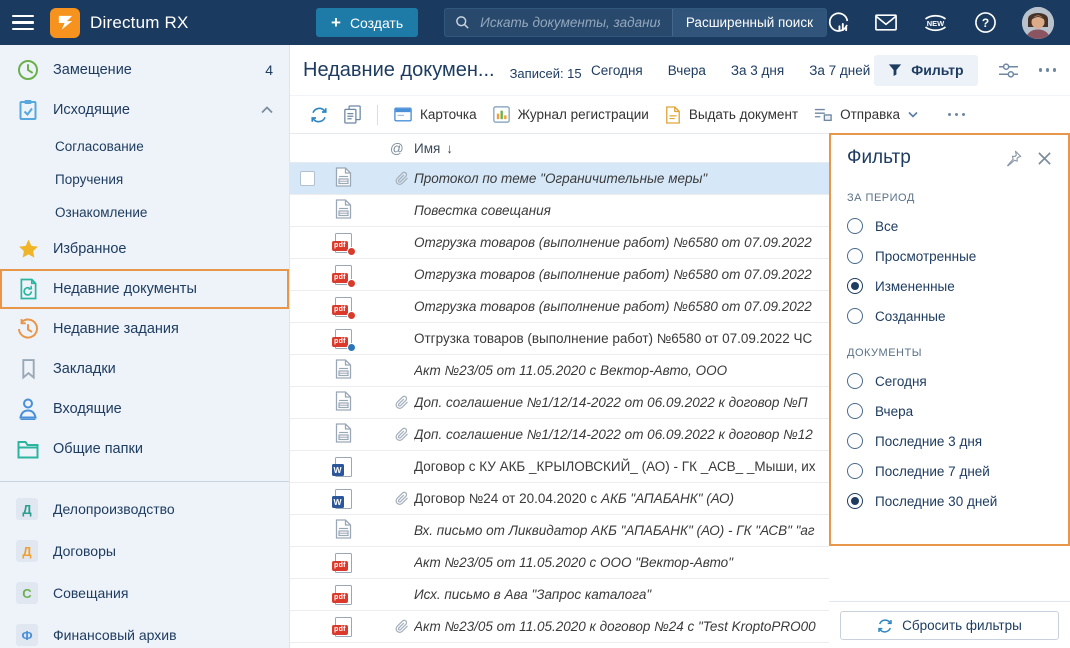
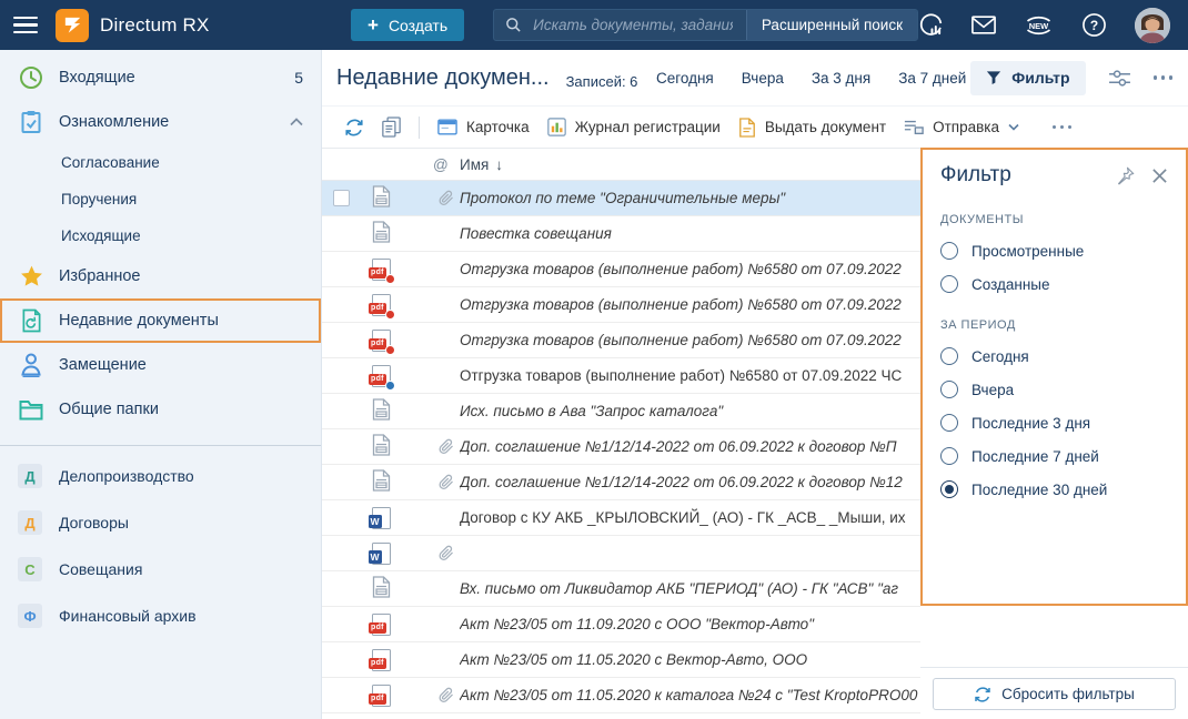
  Directum RX
  +
  Создать
  Искать документы, задани
  Расширенный поиск
  NEW
  ?
- Замещение
+ Входящие
- 4
+ 5
- Исходящие
+ Ознакомление
  Согласование
  Поручения
- Ознакомление
+ Исходящие
  Избранное
  Недавние документы
- Недавние задания
- Закладки
- Входящие
+ Замещение
  Общие папки
  Д
  Делопроизводство
  Д
  Договоры
  С
  Совещания
  Ф
  Финансовый архив
  Недавние докумен...
- Записей: 15
+ Записей: 6
  Сегодня
  Вчера
  За 3 дня
  За 7 дней
  Фильтр
  Карточка
  Журнал регистрации
  Выдать документ
  Отправка
  @
  Имя ↓
  Протокол по теме "Ограничительные меры"
  Повестка совещания
  Отгрузка товаров (выполнение работ) №6580 от 07.09.2022
  Отгрузка товаров (выполнение работ) №6580 от 07.09.2022
  Отгрузка товаров (выполнение работ) №6580 от 07.09.2022
  Отгрузка товаров (выполнение работ) №6580 от 07.09.2022 ЧС
- Акт №23/05 от 11.05.2020 с Вектор-Авто, ООО
+ Исх. письмо в Ава "Запрос каталога"
  Доп. соглашение №1/12/14-2022 от 06.09.2022 к договор №П
  Доп. соглашение №1/12/14-2022 от 06.09.2022 к договор №12
  W
  Договор с КУ АКБ _КРЫЛОВСКИЙ_ (АО) - ГК _АСВ_ _Мыши, их
  W
- Договор №24 от 20.04.2020 с АКБ "АПАБАНК" (АО)
- Вх. письмо от Ликвидатор АКБ "АПАБАНК" (АО) - ГК "АСВ" "аг
+ Вх. письмо от Ликвидатор АКБ "ПЕРИОД" (АО) - ГК "АСВ" "аг
- Акт №23/05 от 11.05.2020 с ООО "Вектор-Авто"
+ Акт №23/05 от 11.09.2020 с ООО "Вектор-Авто"
- Исх. письмо в Ава "Запрос каталога"
+ Акт №23/05 от 11.05.2020 с Вектор-Авто, ООО
- Акт №23/05 от 11.05.2020 к договор №24 с "Test KroptoPRO00
+ Акт №23/05 от 11.05.2020 к каталога №24 с "Test KroptoPRO00
  Фильтр
- ЗА ПЕРИОД
+ ДОКУМЕНТЫ
- Все
  Просмотренные
- Измененные
  Созданные
- ДОКУМЕНТЫ
+ ЗА ПЕРИОД
  Сегодня
  Вчера
  Последние 3 дня
  Последние 7 дней
  Последние 30 дней
  Сбросить фильтры
